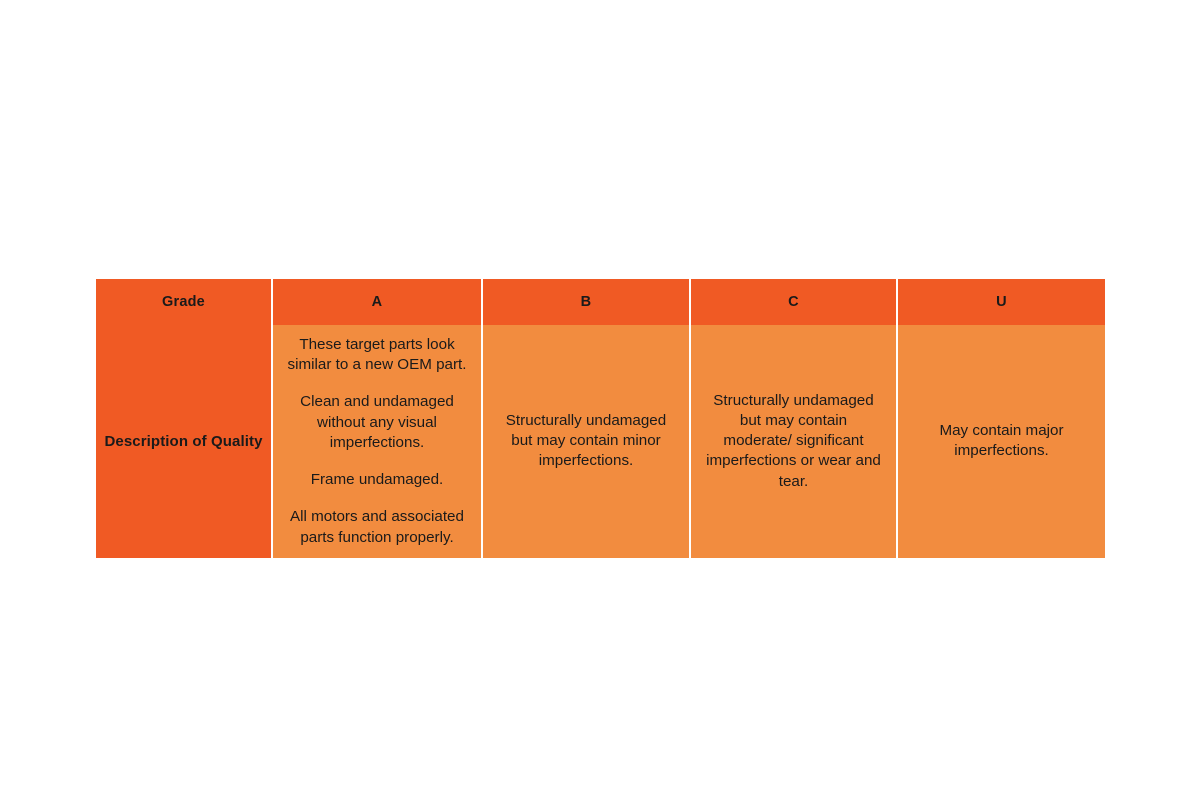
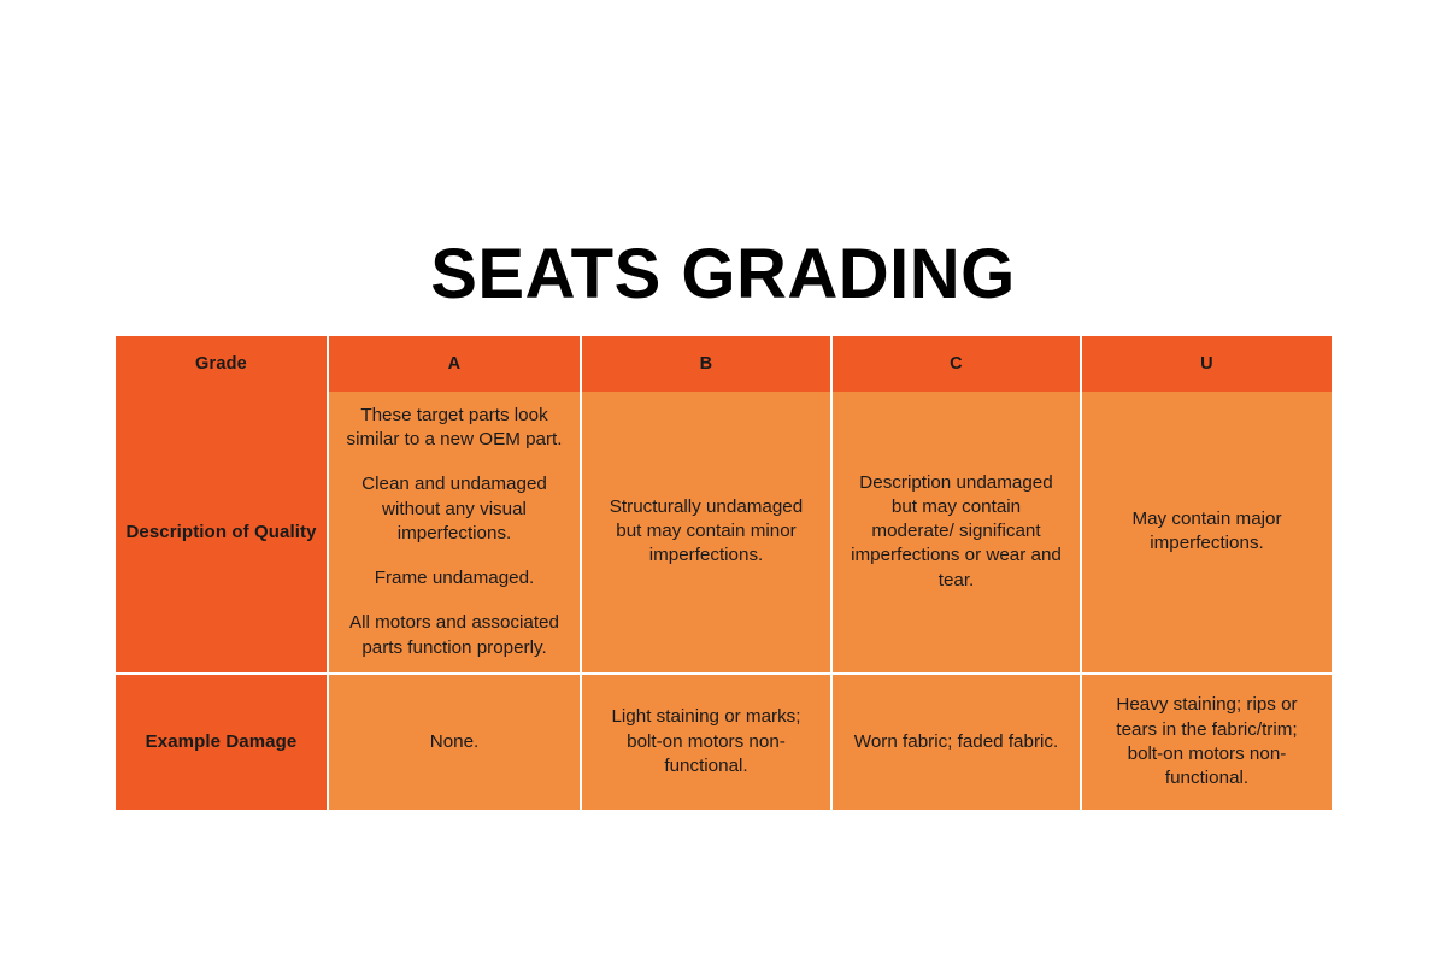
+ SEATS GRADING
  Grade	A	B	C	U
- Description of Quality	These target parts look similar to a new OEM part. Clean and undamaged without any visual imperfections. Frame undamaged. All motors and associated parts function properly.	Structurally undamaged but may contain minor imperfections.	Structurally undamaged but may contain moderate/ significant imperfections or wear and tear.	May contain major imperfections.
+ Description of Quality	These target parts look similar to a new OEM part. Clean and undamaged without any visual imperfections. Frame undamaged. All motors and associated parts function properly.	Structurally undamaged but may contain minor imperfections.	Description undamaged but may contain moderate/ significant imperfections or wear and tear.	May contain major imperfections.
+ Example Damage	None.	Light staining or marks; bolt-on motors non-functional.	Worn fabric; faded fabric.	Heavy staining; rips or tears in the fabric/trim; bolt-on motors non-functional.
